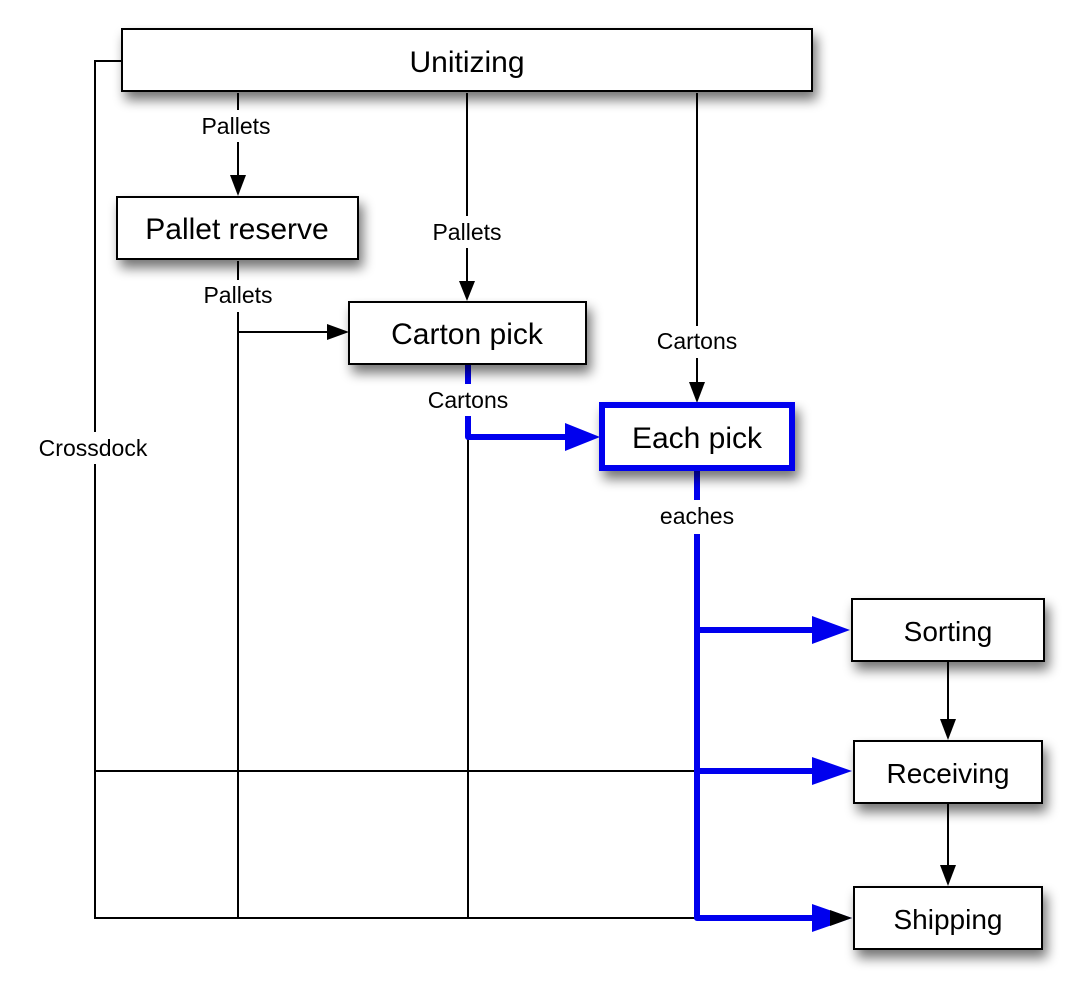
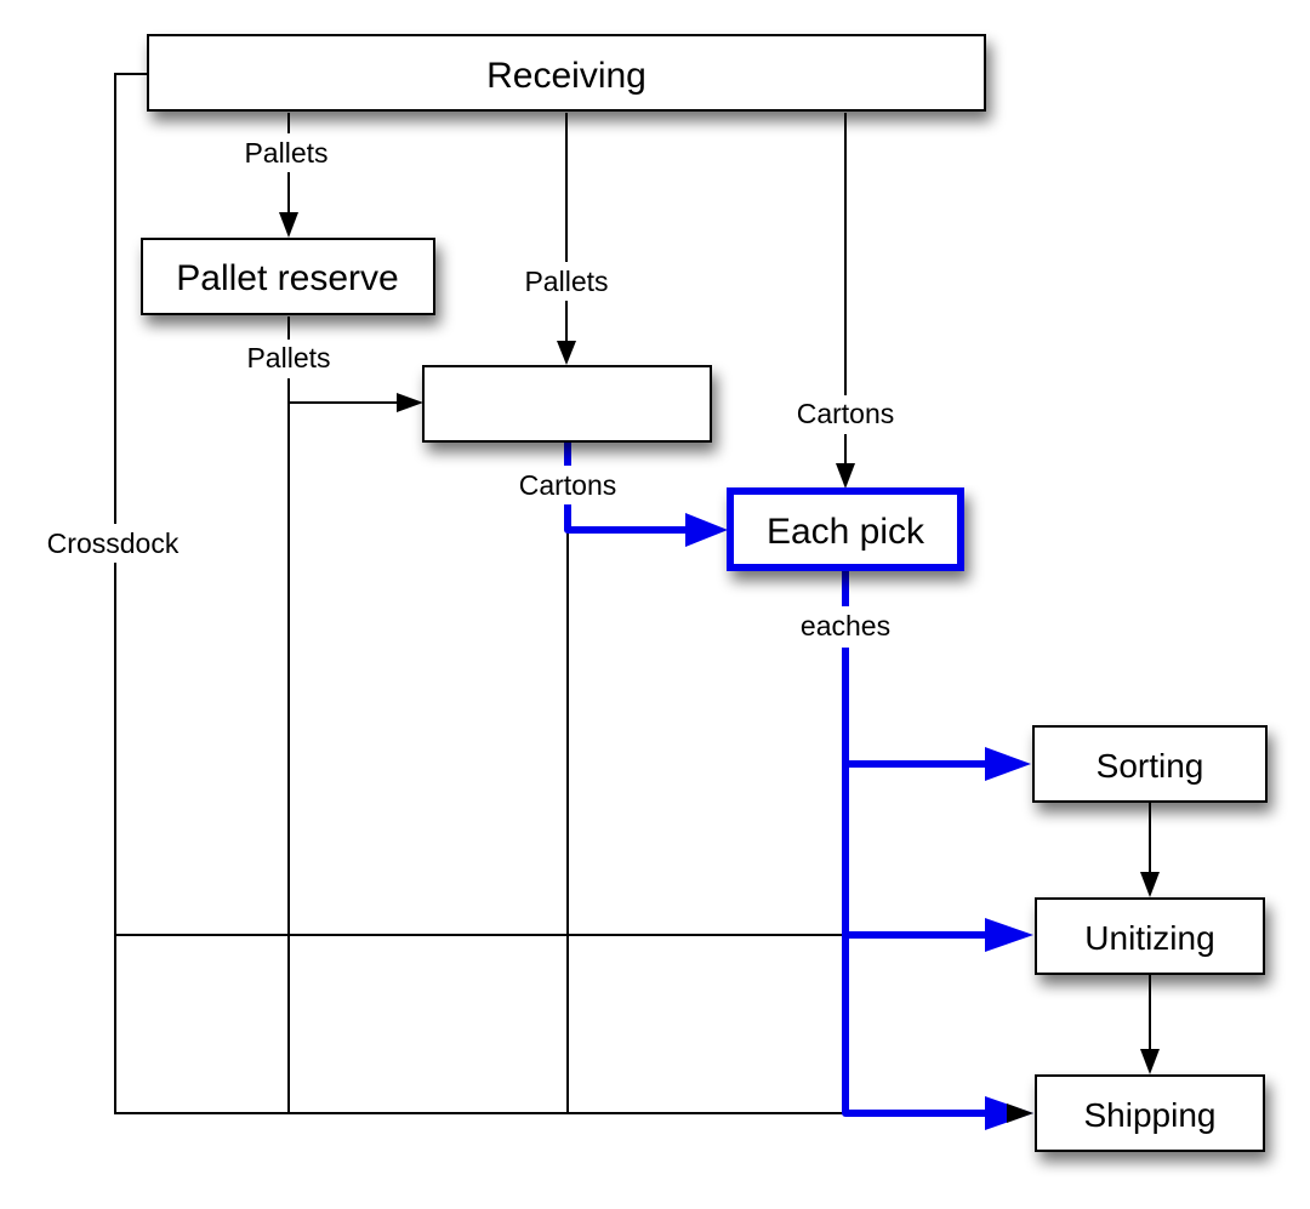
  Pallets
  Pallets
  Pallets
  Cartons
  Cartons
  eaches
  Crossdock
- Unitizing
+ Receiving
  Pallet reserve
- Carton pick
  Each pick
  Sorting
- Receiving
+ Unitizing
  Shipping
